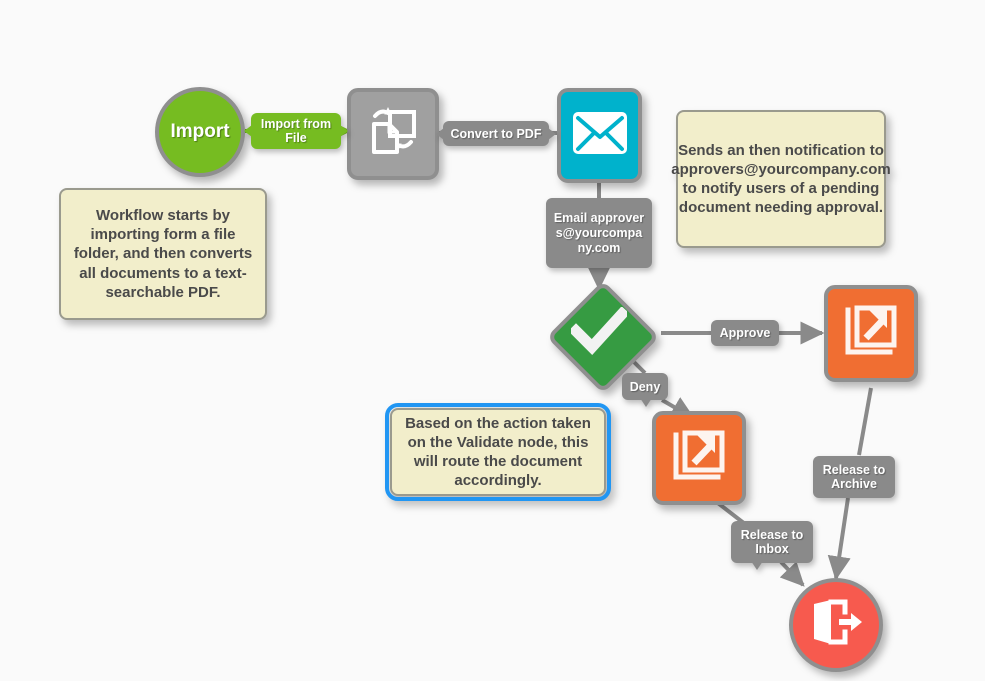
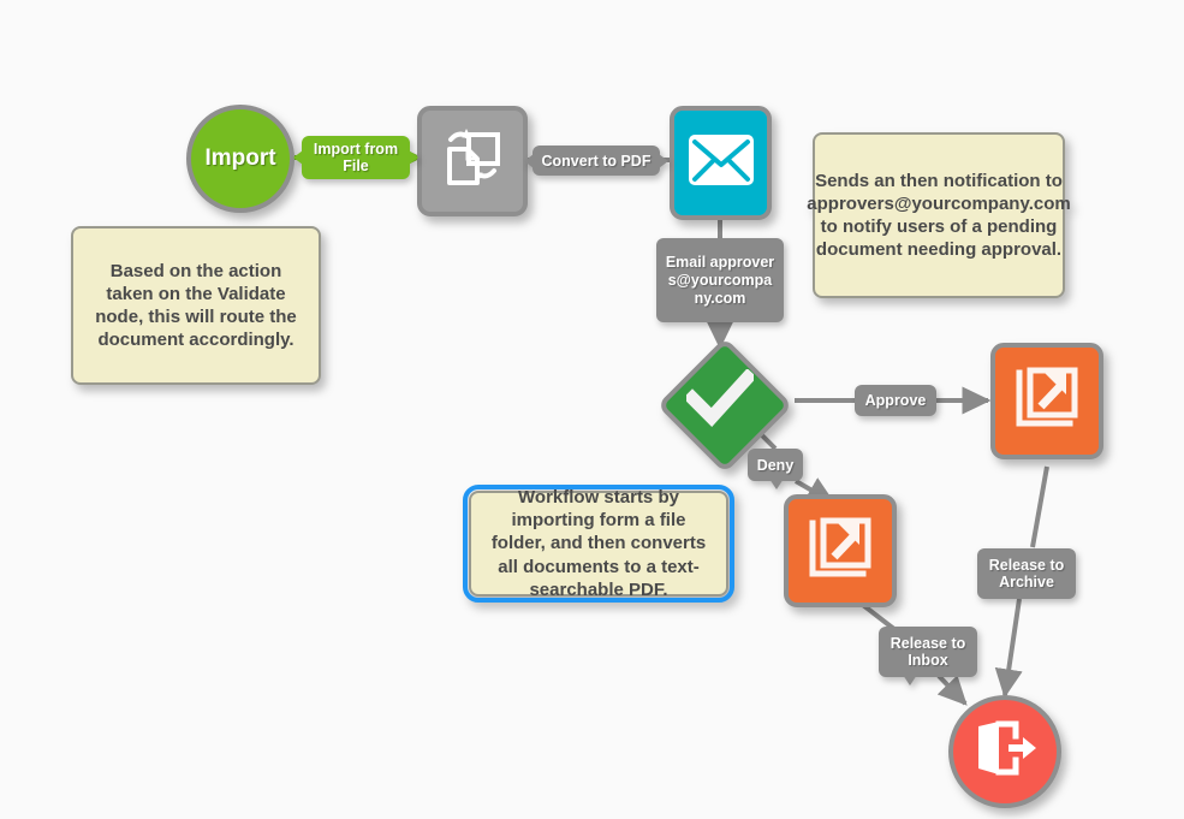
  Import
  Import from File
  Convert to PDF
  Email approvers@yourcompany.com
  Approve
  Deny
  Release to Archive
  Release to Inbox
- Workflow starts by importing form a file folder, and then converts all documents to a text-searchable PDF.
+ Based on the action taken on the Validate node, this will route the document accordingly.
  Sends an then notification to approvers@yourcompany.com to notify users of a pending document needing approval.
- Based on the action taken on the Validate node, this will route the document accordingly.
+ Workflow starts by importing form a file folder, and then converts all documents to a text-searchable PDF.
